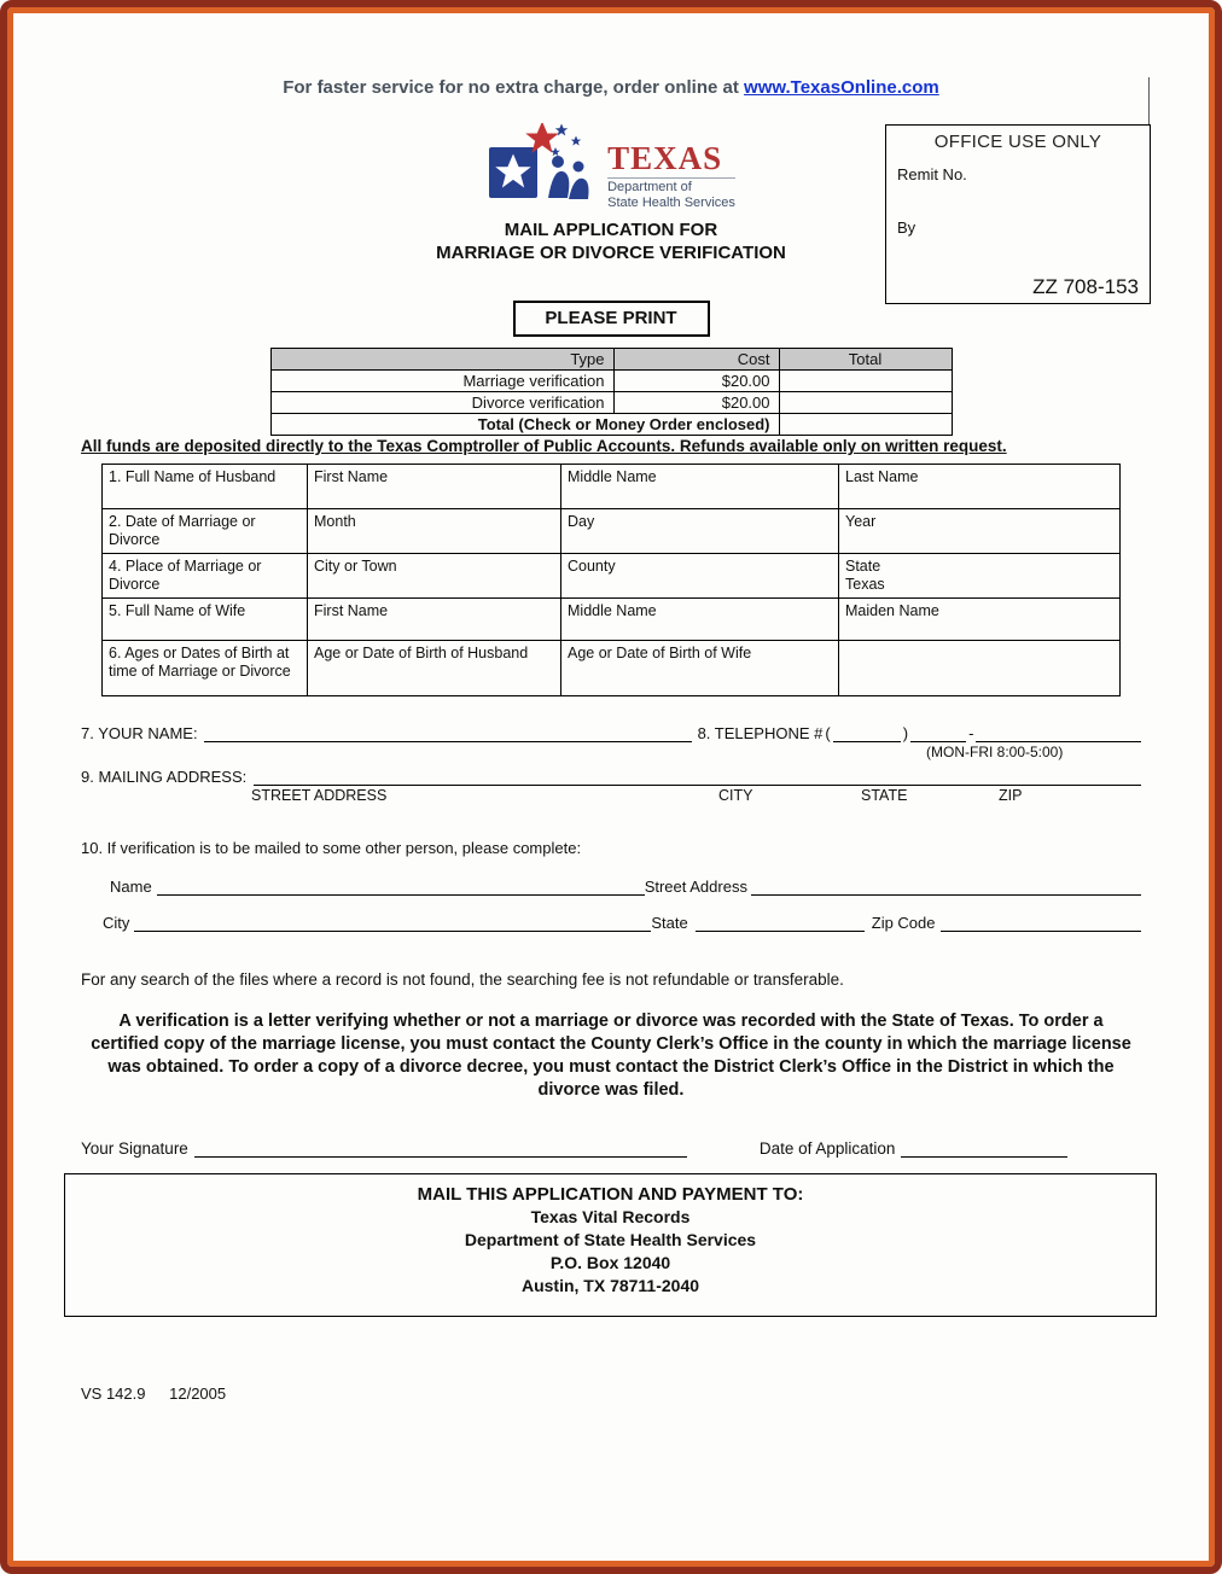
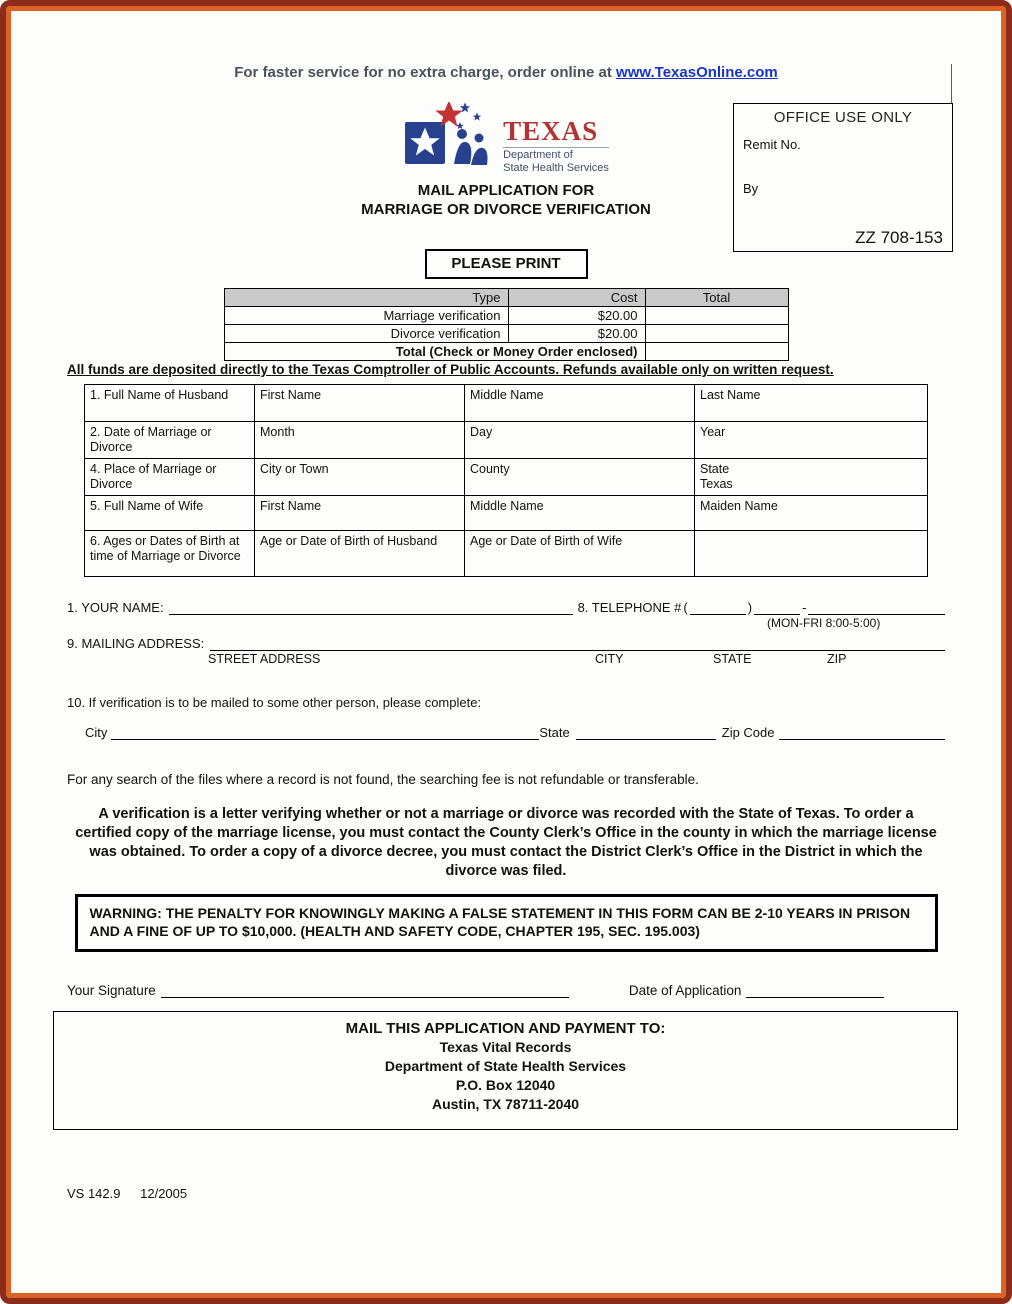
  For faster service for no extra charge, order online at www.TexasOnline.com
  OFFICE USE ONLY
  Remit No.
  By
  ZZ 708-153
  TEXAS
  Department of
  State Health Services
  MAIL APPLICATION FOR
  MARRIAGE OR DIVORCE VERIFICATION
  PLEASE PRINT
  Type	Cost	Total
  Marriage verification	$20.00
  Divorce verification	$20.00
  Total (Check or Money Order enclosed)
  All funds are deposited directly to the Texas Comptroller of Public Accounts. Refunds available only on written request.
  1. Full Name of Husband	First Name	Middle Name	Last Name
  2. Date of Marriage or Divorce	Month	Day	Year
  4. Place of Marriage or Divorce	City or Town	County	State Texas
  5. Full Name of Wife	First Name	Middle Name	Maiden Name
  6. Ages or Dates of Birth at time of Marriage or Divorce	Age or Date of Birth of Husband	Age or Date of Birth of Wife
- 7. YOUR NAME:
+ 1. YOUR NAME:
  8. TELEPHONE #
  (
  )
  -
  (MON-FRI 8:00-5:00)
  9. MAILING ADDRESS:
  STREET ADDRESS
  CITY
  STATE
  ZIP
  10. If verification is to be mailed to some other person, please complete:
- Name
- Street Address
  City
  State
  Zip Code
  For any search of the files where a record is not found, the searching fee is not refundable or transferable.
  A verification is a letter verifying whether or not a marriage or divorce was recorded with the State of Texas. To order a certified copy of the marriage license, you must contact the County Clerk’s Office in the county in which the marriage license was obtained. To order a copy of a divorce decree, you must contact the District Clerk’s Office in the District in which the divorce was filed.
+ WARNING: THE PENALTY FOR KNOWINGLY MAKING A FALSE STATEMENT IN THIS FORM CAN BE 2-10 YEARS IN PRISON AND A FINE OF UP TO $10,000. (HEALTH AND SAFETY CODE, CHAPTER 195, SEC. 195.003)
  Your Signature
  Date of Application
  MAIL THIS APPLICATION AND PAYMENT TO:
  Texas Vital Records
  Department of State Health Services
  P.O. Box 12040
  Austin, TX 78711-2040
  VS 142.9 12/2005
